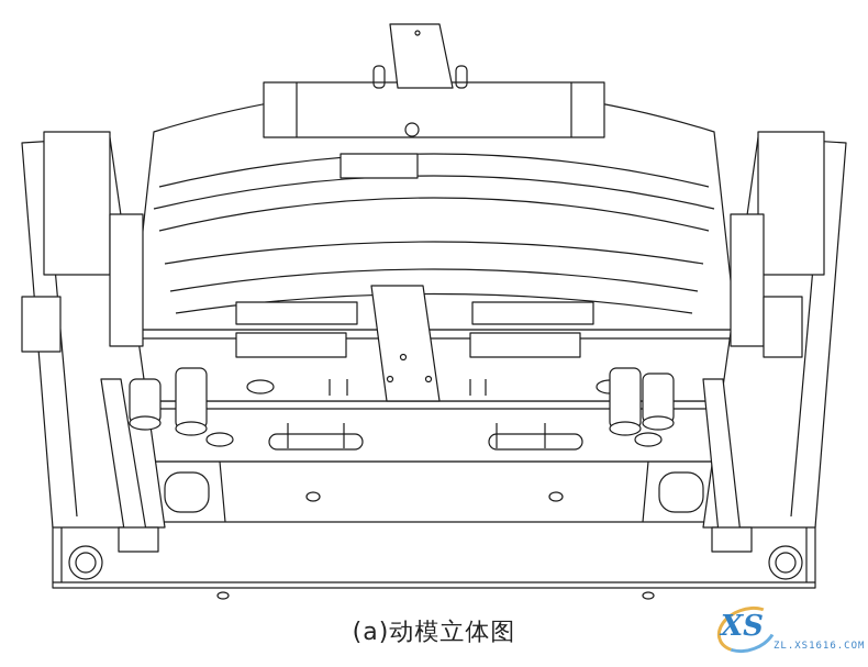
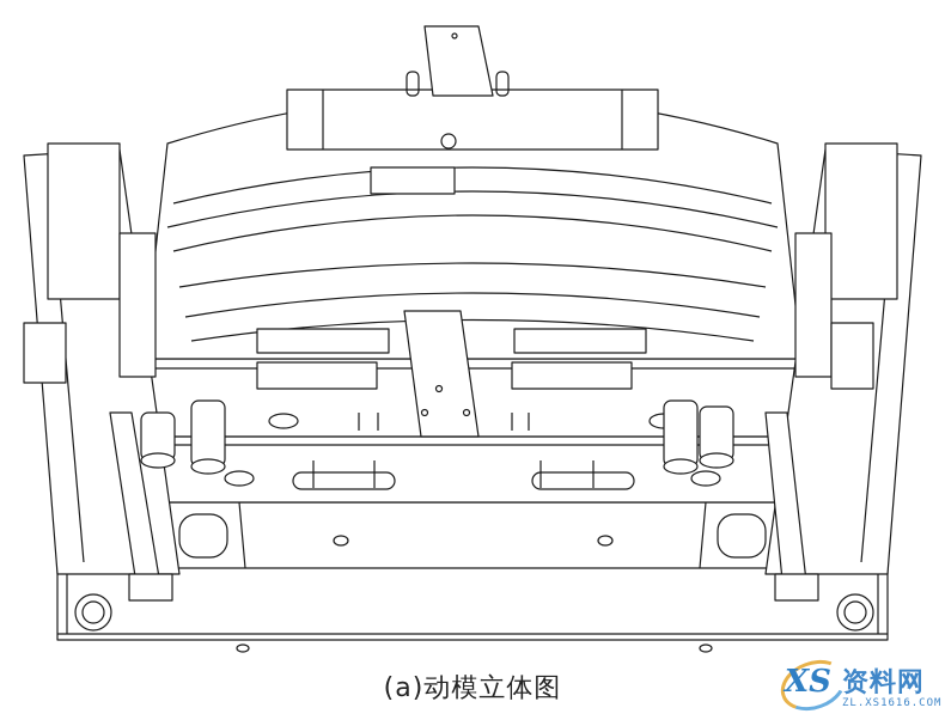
  (a)动模立体图
  XS
+ 资料网
  ZL.XS1616.COM
